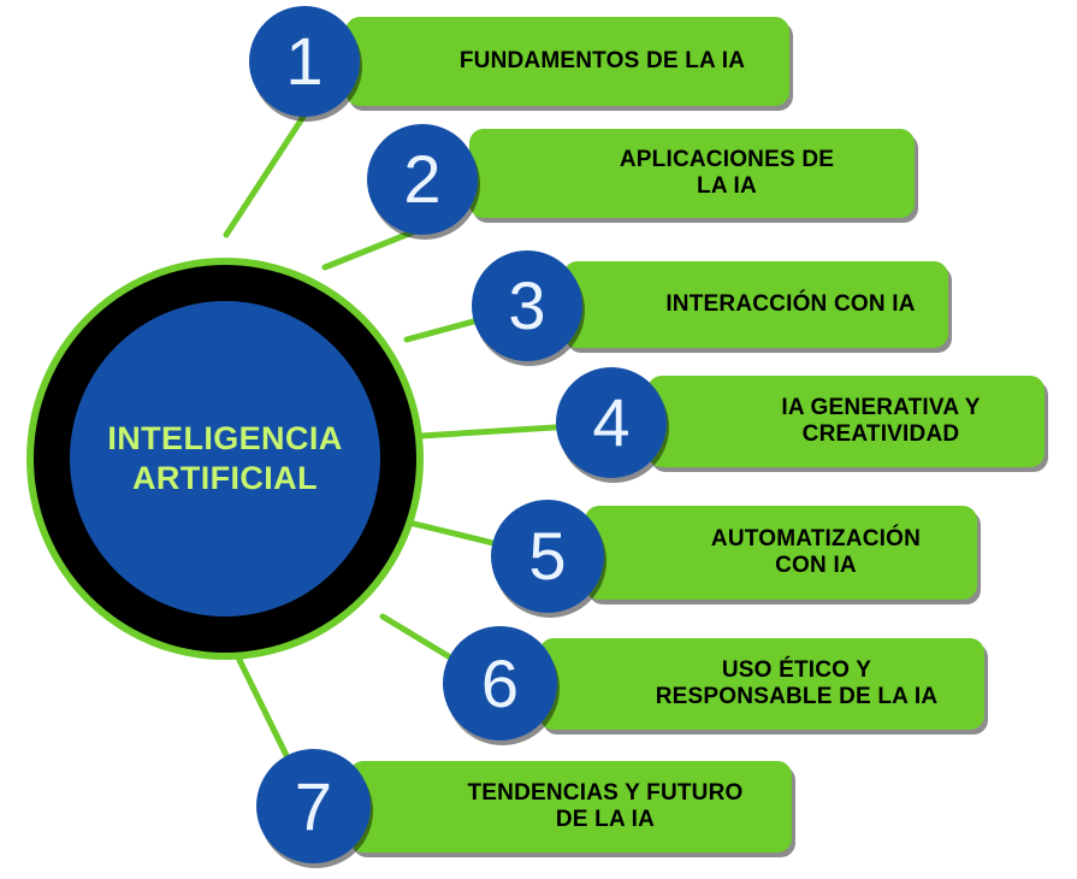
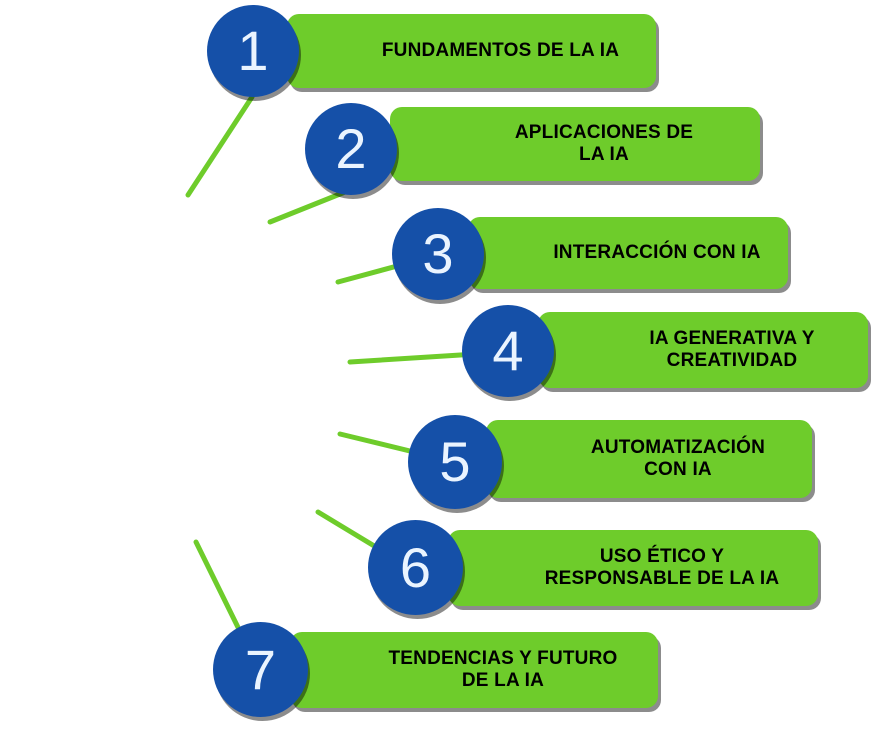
- INTELIGENCIA
- ARTIFICIAL
  FUNDAMENTOS DE LA IA
  1
  APLICACIONES DE
  LA IA
  2
  INTERACCIÓN CON IA
  3
  IA GENERATIVA Y
  CREATIVIDAD
  4
  AUTOMATIZACIÓN
  CON IA
  5
  USO ÉTICO Y
  RESPONSABLE DE LA IA
  6
  TENDENCIAS Y FUTURO
  DE LA IA
  7
